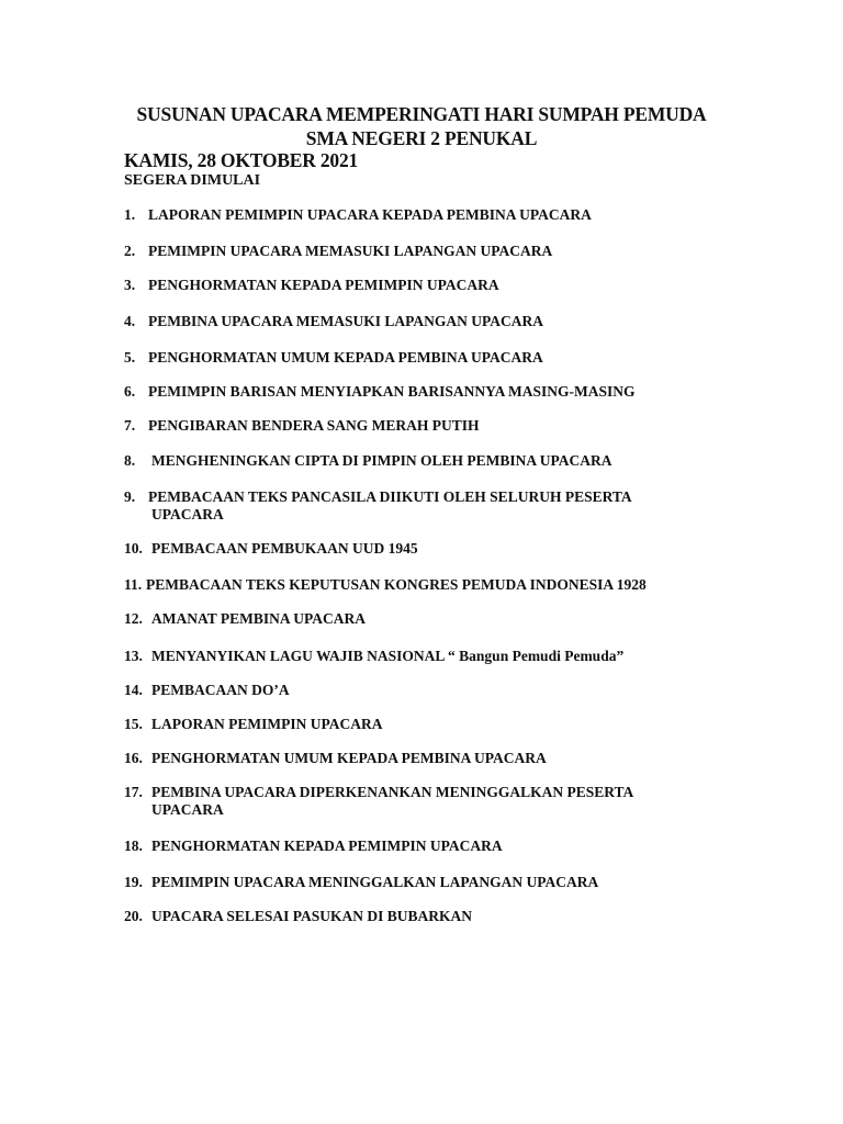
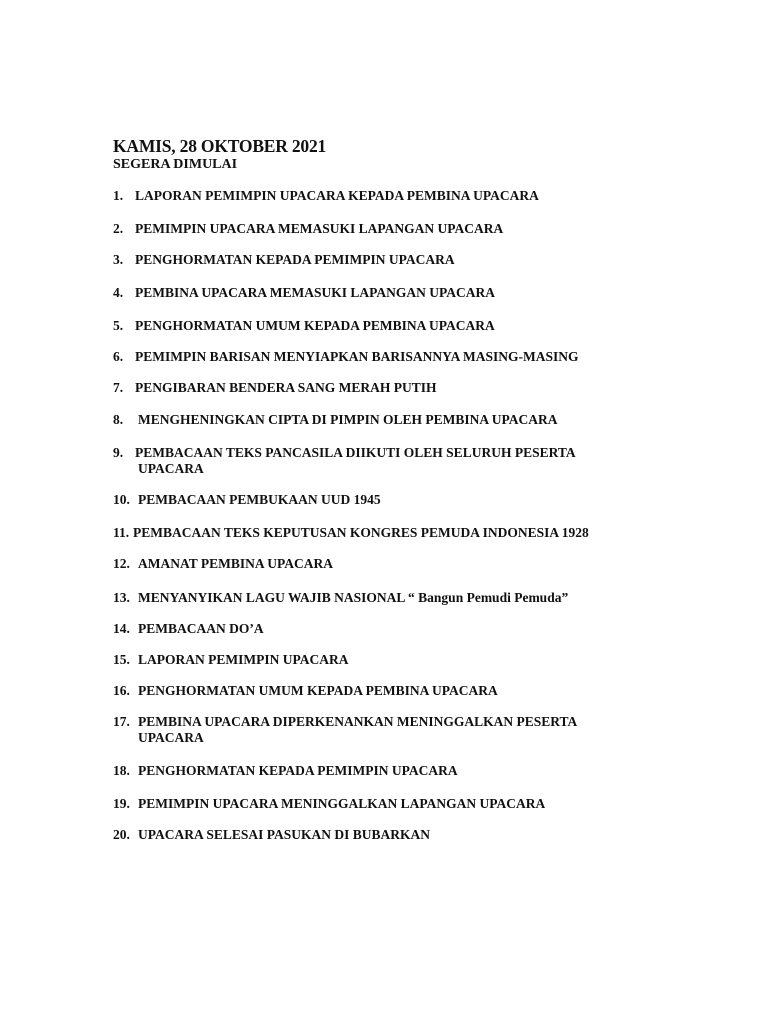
- SUSUNAN UPACARA MEMPERINGATI HARI SUMPAH PEMUDA
- SMA NEGERI 2 PENUKAL
  KAMIS, 28 OKTOBER 2021
  SEGERA DIMULAI
  1.
  LAPORAN PEMIMPIN UPACARA KEPADA PEMBINA UPACARA
  2.
  PEMIMPIN UPACARA MEMASUKI LAPANGAN UPACARA
  3.
  PENGHORMATAN KEPADA PEMIMPIN UPACARA
  4.
  PEMBINA UPACARA MEMASUKI LAPANGAN UPACARA
  5.
  PENGHORMATAN UMUM KEPADA PEMBINA UPACARA
  6.
  PEMIMPIN BARISAN MENYIAPKAN BARISANNYA MASING-MASING
  7.
  PENGIBARAN BENDERA SANG MERAH PUTIH
  8.
  MENGHENINGKAN CIPTA DI PIMPIN OLEH PEMBINA UPACARA
  9.
  PEMBACAAN TEKS PANCASILA DIIKUTI OLEH SELURUH PESERTA
  UPACARA
  10.
  PEMBACAAN PEMBUKAAN UUD 1945
  11.
  PEMBACAAN TEKS KEPUTUSAN KONGRES PEMUDA INDONESIA 1928
  12.
  AMANAT PEMBINA UPACARA
  13.
  MENYANYIKAN LAGU WAJIB NASIONAL “ Bangun Pemudi Pemuda”
  14.
  PEMBACAAN DO’A
  15.
  LAPORAN PEMIMPIN UPACARA
  16.
  PENGHORMATAN UMUM KEPADA PEMBINA UPACARA
  17.
  PEMBINA UPACARA DIPERKENANKAN MENINGGALKAN PESERTA
  UPACARA
  18.
  PENGHORMATAN KEPADA PEMIMPIN UPACARA
  19.
  PEMIMPIN UPACARA MENINGGALKAN LAPANGAN UPACARA
  20.
  UPACARA SELESAI PASUKAN DI BUBARKAN
